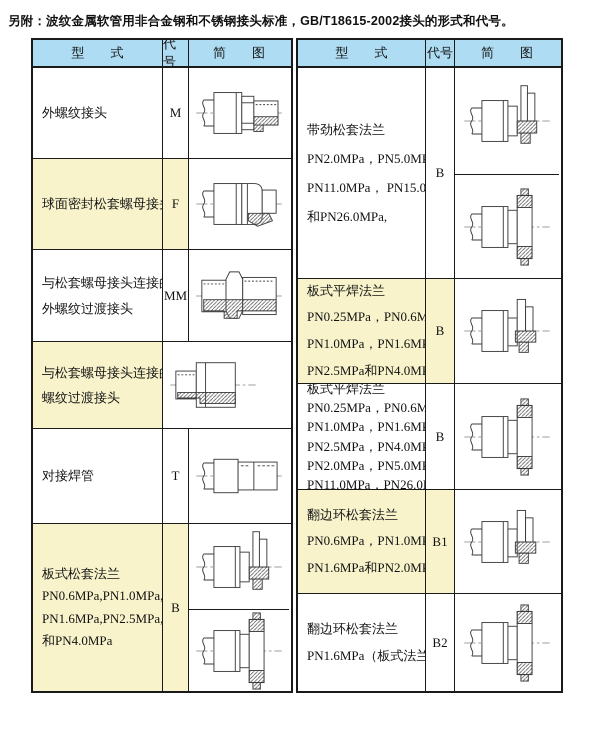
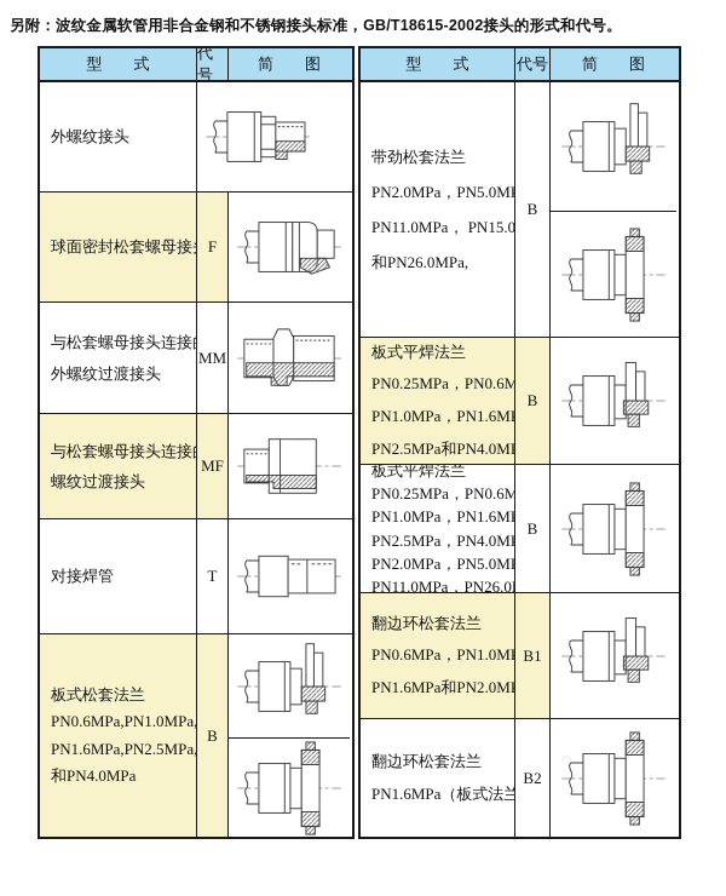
  另附：波纹金属软管用非合金钢和不锈钢接头标准，GB/T18615-2002接头的形式和代号。
  型 式
  代号
  简 图
  外螺纹接头
- M
  球面密封松套螺母接
  F
  与松套螺母接头连接
  外螺纹过渡接头
  MM
  与松套螺母接头连接
  螺纹过渡接头
+ MF
  对接焊管
  T
  板式松套法兰
  PN0.6MPa,PN1.0MPa,
  PN1.6MPa,PN2.5MPa,
  和PN4.0MPa
  B
  型 式
  代号
  简 图
  带劲松套法兰
  PN2.0MPa，PN5.0MP
  PN11.0MPa， PN15.0
  和PN26.0MPa,
  B
  板式平焊法兰
  PN0.25MPa，PN0.6M
  PN1.0MPa，PN1.6M
  PN2.5MPa和PN4.0M
  B
  板式平焊法兰
  PN0.25MPa，PN0.6M
  PN1.0MPa，PN1.6MP
  PN2.5MPa，PN4.0MP
  PN2.0MPa，PN5.0MP
  PN11.0MPa，PN26.0
  B
  翻边环松套法兰
  PN0.6MPa，PN1.0M
  PN1.6MPa和PN2.0M
  B1
  翻边环松套法兰
  PN1.6MPa（板式法兰
  B2
